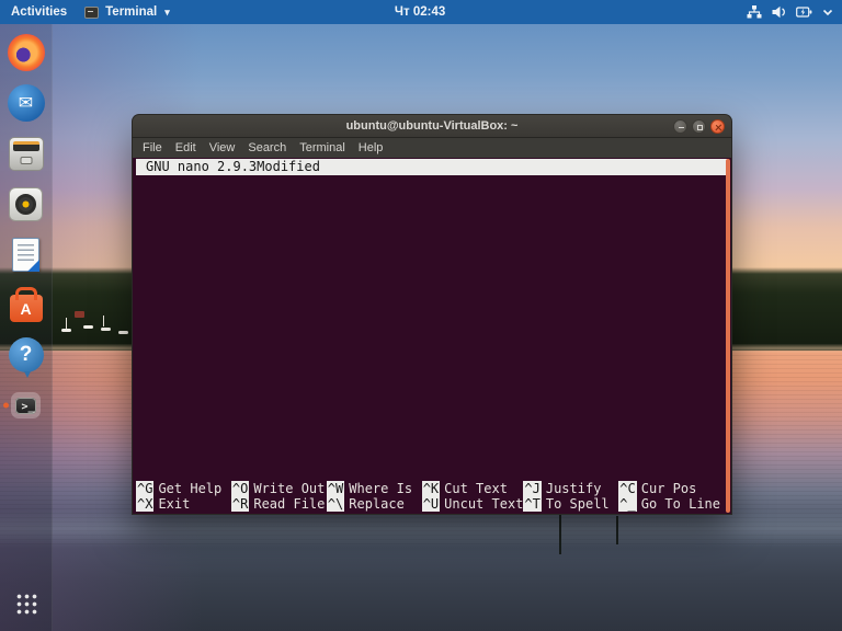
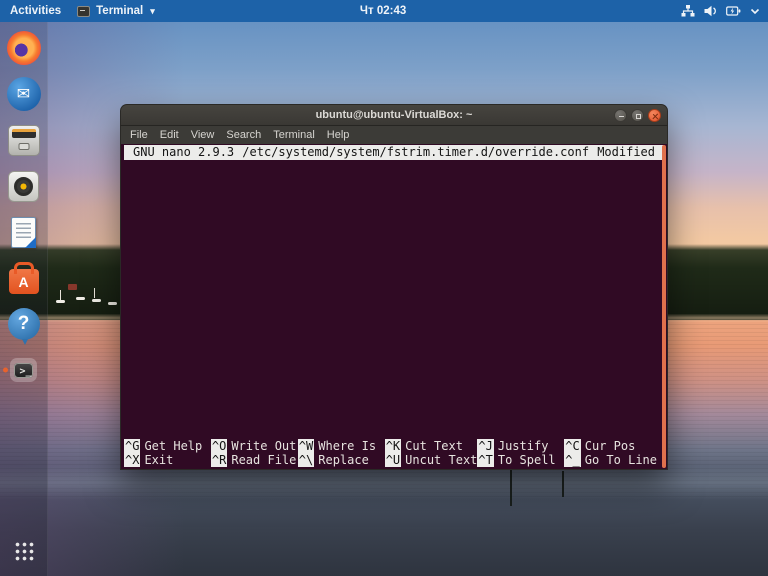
  Activities
  Terminal
  ▾
  Чт 02:43
  ✉
  A
  ?
  >_
  ubuntu@ubuntu-VirtualBox: ~
  File
  Edit
  View
  Search
  Terminal
  Help
  GNU nano 2.9.3
+ /etc/systemd/system/fstrim.timer.d/override.conf
  Modified
  ^G Get Help
  ^O Write Out
  ^W Where Is
  ^K Cut Text
  ^J Justify
  ^C Cur Pos
  ^X Exit
  ^R Read File
  ^\ Replace
  ^U Uncut Text
  ^T To Spell
  ^_ Go To Line
